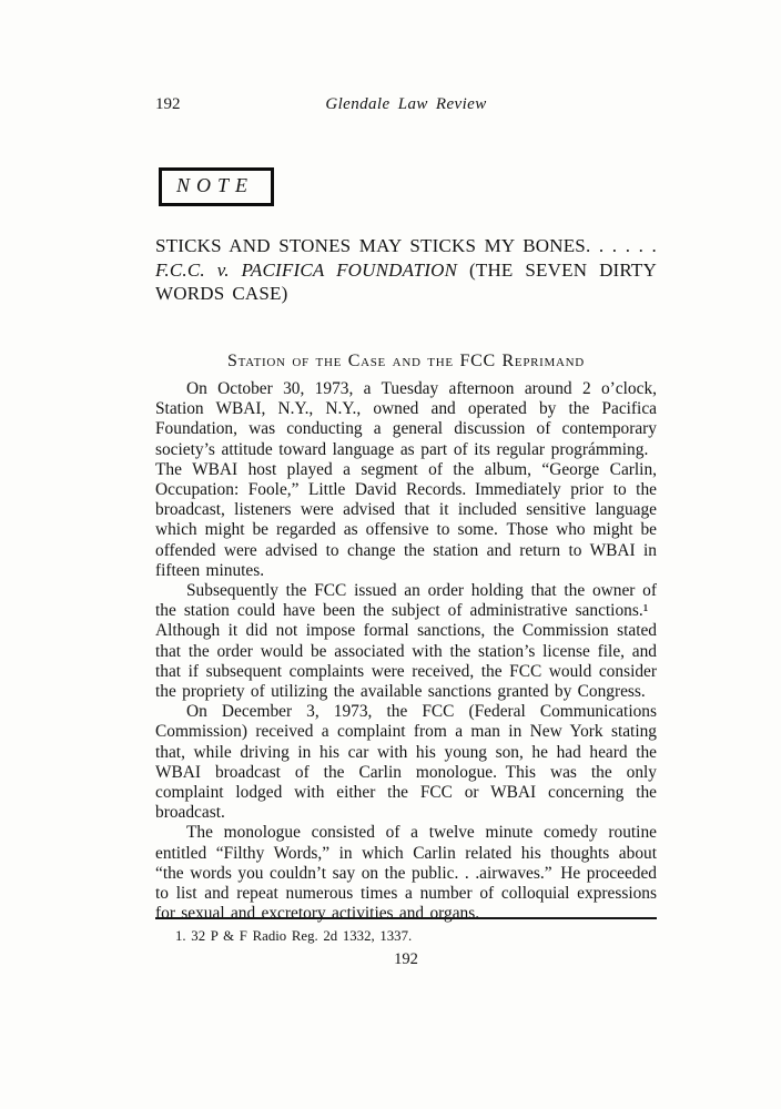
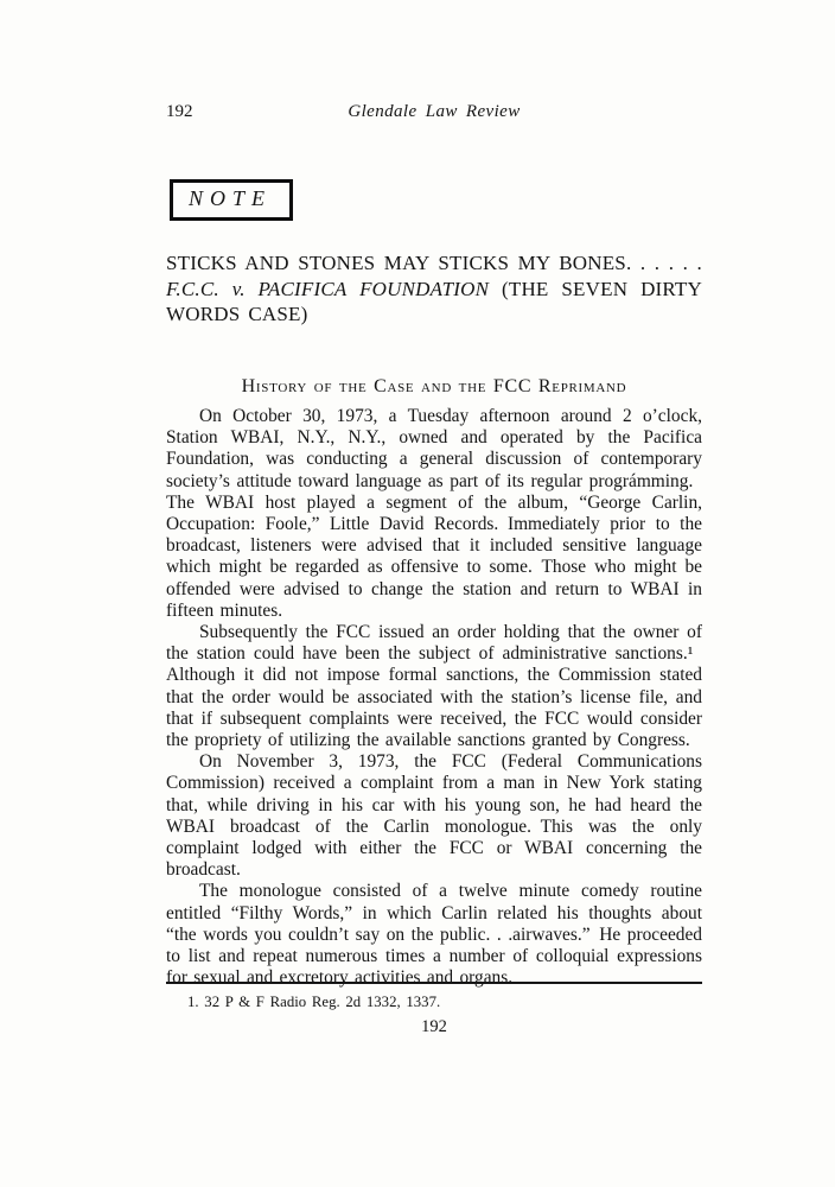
  192
  Glendale Law Review
  NOTE
  STICKS AND STONES MAY STICKS MY BONES. . . . . . F.C.C. v. PACIFICA FOUNDATION (THE SEVEN DIRTY WORDS CASE)
- Station of the Case and the FCC Reprimand
+ History of the Case and the FCC Reprimand
  On October 30, 1973, a Tuesday afternoon around 2 o’clock, Station WBAI, N.Y., N.Y., owned and operated by the Pacifica Foundation, was conducting a general discussion of contemporary society’s attitude toward language as part of its regular prográmming. The WBAI host played a segment of the album, “George Carlin, Occupation: Foole,” Little David Records. Immediately prior to the broadcast, listeners were advised that it included sensitive language which might be regarded as offensive to some. Those who might be offended were advised to change the station and return to WBAI in fifteen minutes.
  Subsequently the FCC issued an order holding that the owner of the station could have been the subject of administrative sanctions.¹ Although it did not impose formal sanctions, the Commission stated that the order would be associated with the station’s license file, and that if subsequent complaints were received, the FCC would consider the propriety of utilizing the available sanctions granted by Congress.
- On December 3, 1973, the FCC (Federal Communications Commission) received a complaint from a man in New York stating that, while driving in his car with his young son, he had heard the WBAI broadcast of the Carlin monologue. This was the only complaint lodged with either the FCC or WBAI concerning the broadcast.
+ On November 3, 1973, the FCC (Federal Communications Commission) received a complaint from a man in New York stating that, while driving in his car with his young son, he had heard the WBAI broadcast of the Carlin monologue. This was the only complaint lodged with either the FCC or WBAI concerning the broadcast.
  The monologue consisted of a twelve minute comedy routine entitled “Filthy Words,” in which Carlin related his thoughts about “the words you couldn’t say on the public. . .airwaves.” He proceeded to list and repeat numerous times a number of colloquial expressions for sexual and excretory activities and organs.
  1. 32 P & F Radio Reg. 2d 1332, 1337.
  192
